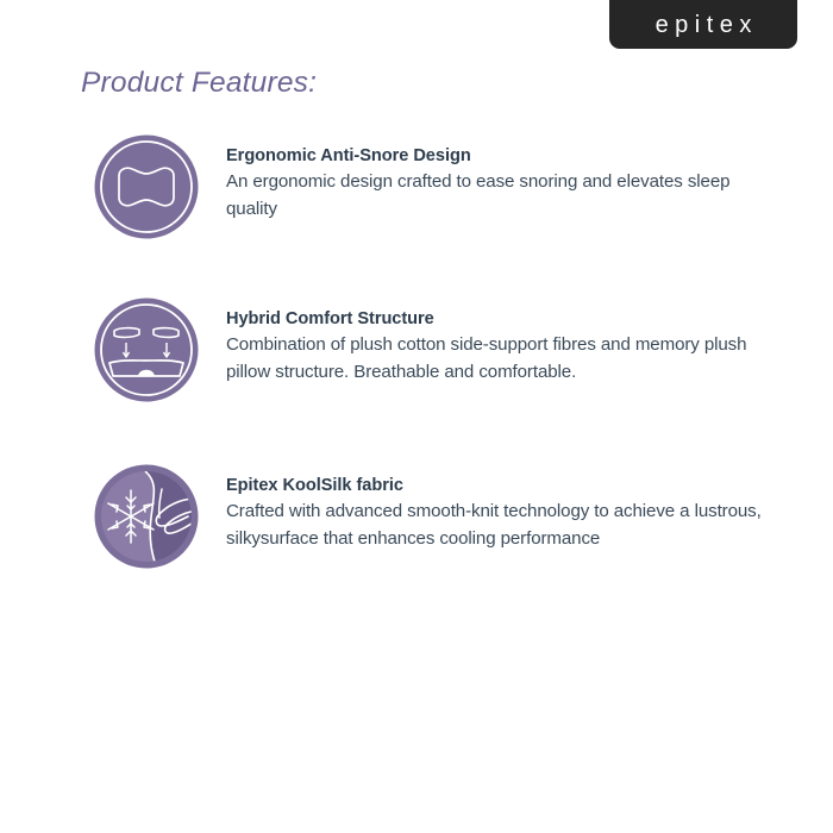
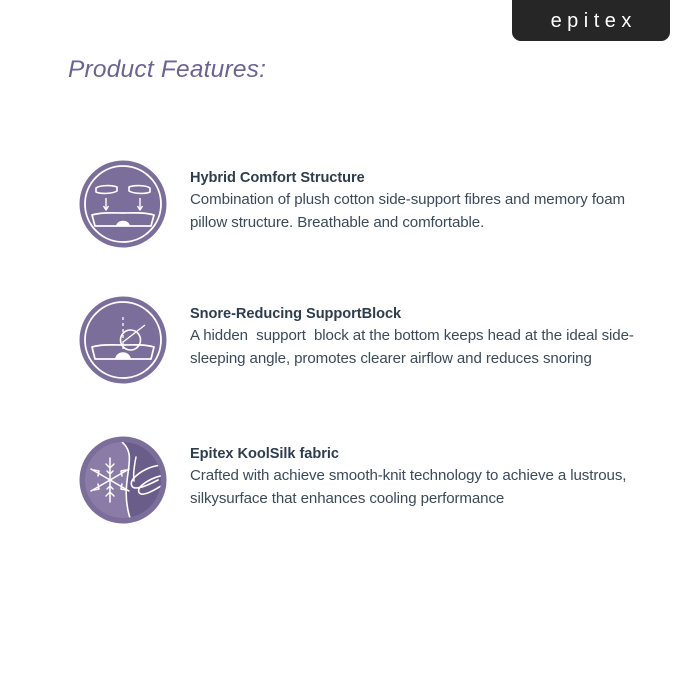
  epitex
  Product Features:
- Ergonomic Anti-Snore Design
- An ergonomic design crafted to ease snoring and elevates sleep quality
  Hybrid Comfort Structure
- Combination of plush cotton side-support fibres and memory plush pillow structure. Breathable and comfortable.
+ Combination of plush cotton side-support fibres and memory foam pillow structure. Breathable and comfortable.
+ Snore-Reducing SupportBlock
+ A hidden support block at the bottom keeps head at the ideal side-sleeping angle, promotes clearer airflow and reduces snoring
  Epitex KoolSilk fabric
- Crafted with advanced smooth-knit technology to achieve a lustrous, silkysurface that enhances cooling performance
+ Crafted with achieve smooth-knit technology to achieve a lustrous, silkysurface that enhances cooling performance
